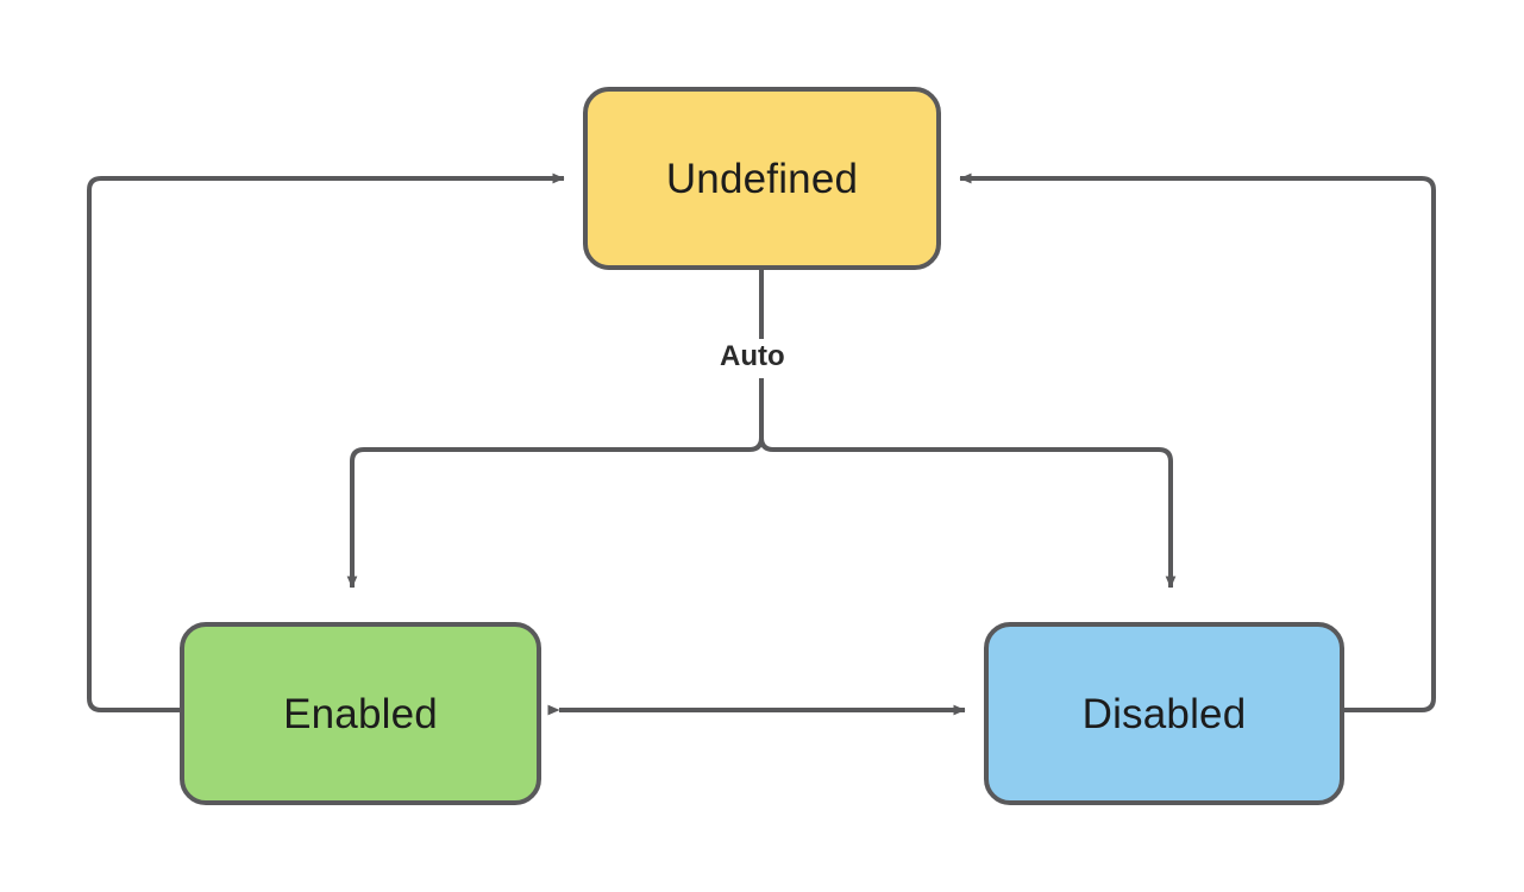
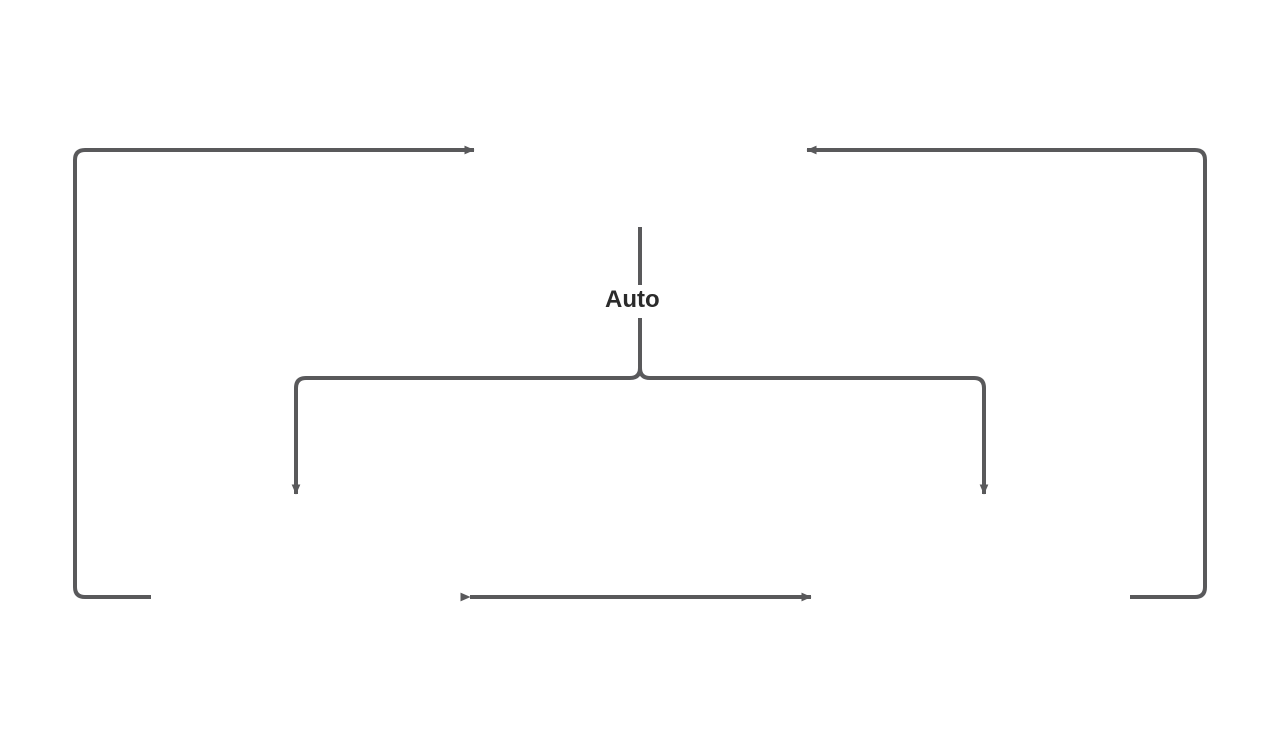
- Undefined
- Enabled
- Disabled
  Auto
